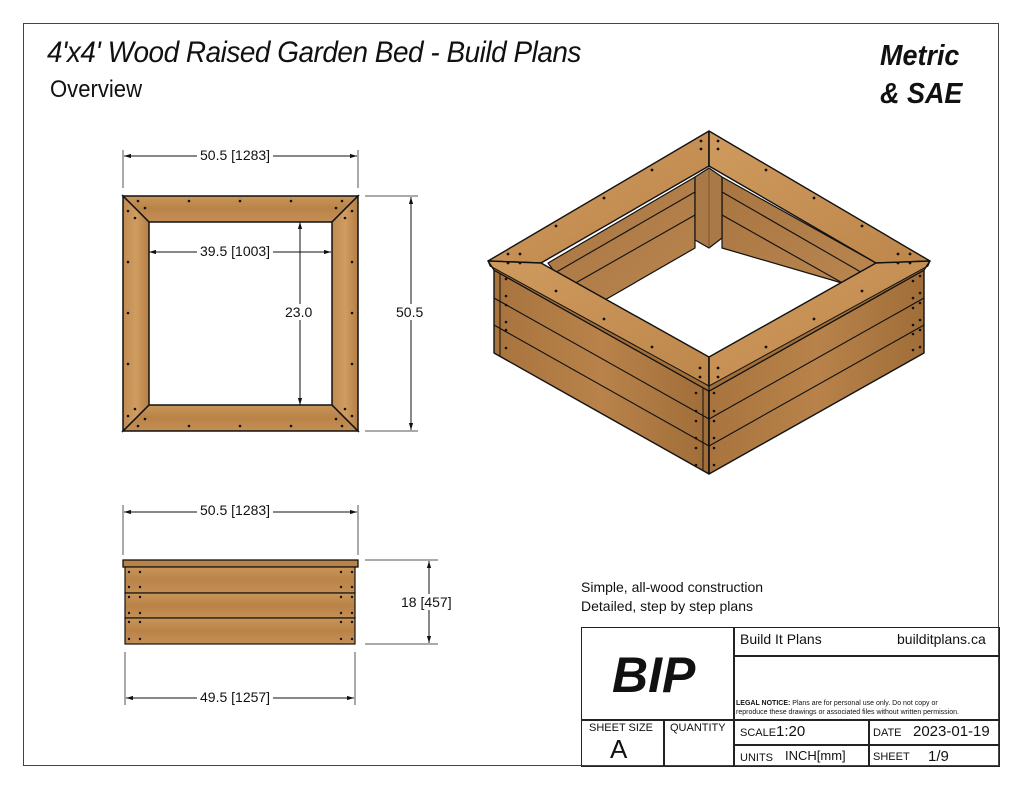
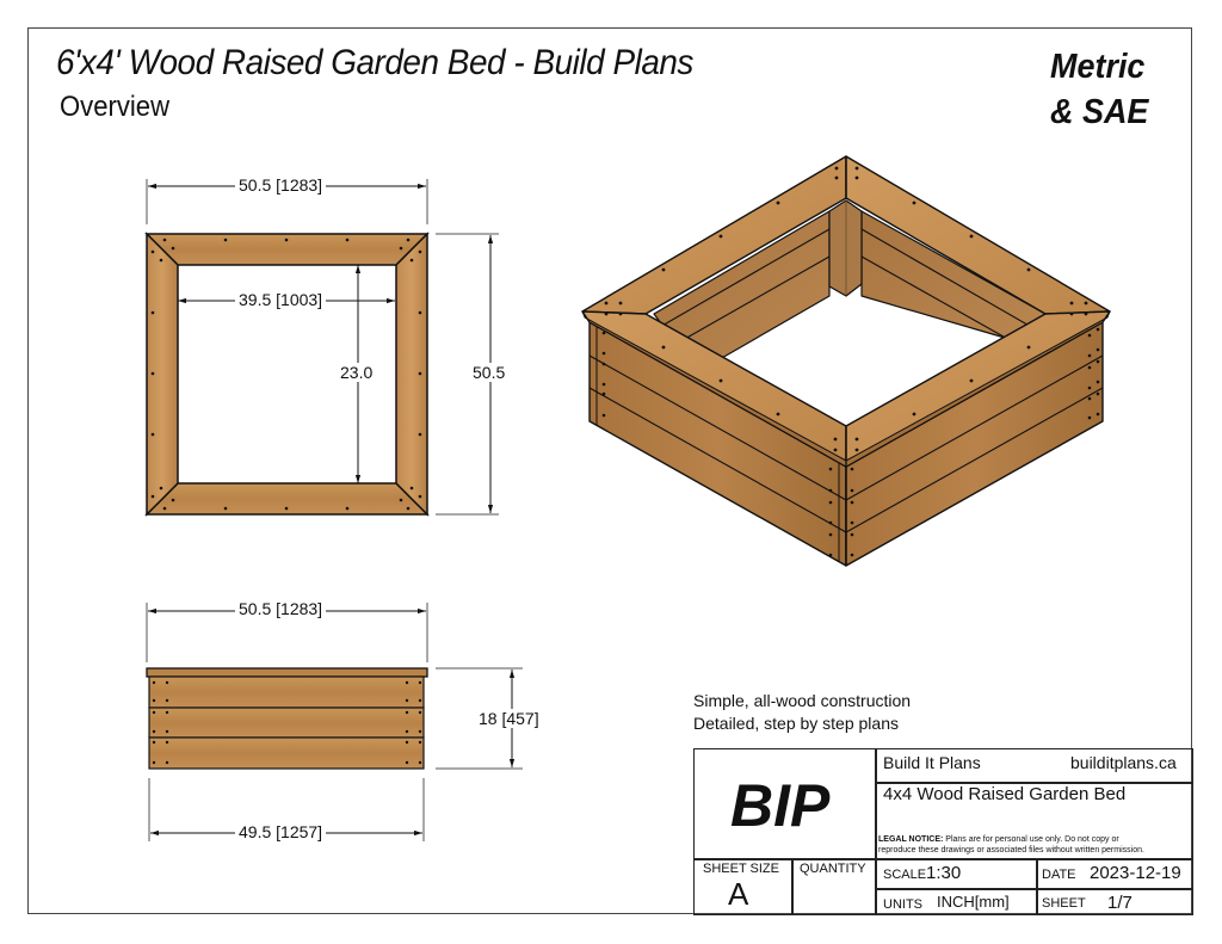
- 4'x4' Wood Raised Garden Bed - Build Plans
+ 6'x4' Wood Raised Garden Bed - Build Plans
  Overview
  Metric
  & SAE
  50.5 [1283]
  39.5 [1003]
  23.0
  50.5
  50.5 [1283]
  18 [457]
  49.5 [1257]
  Simple, all-wood construction
  Detailed, step by step plans
  BIP
  SHEET SIZE
  A
  QUANTITY
  Build It Plans
  builditplans.ca
+ 4x4 Wood Raised Garden Bed
  SCALE
- 1:20
+ 1:30
  DATE
- 2023-01-19
+ 2023-12-19
  UNITS
  INCH[mm]
  SHEET
- 1/9
+ 1/7
